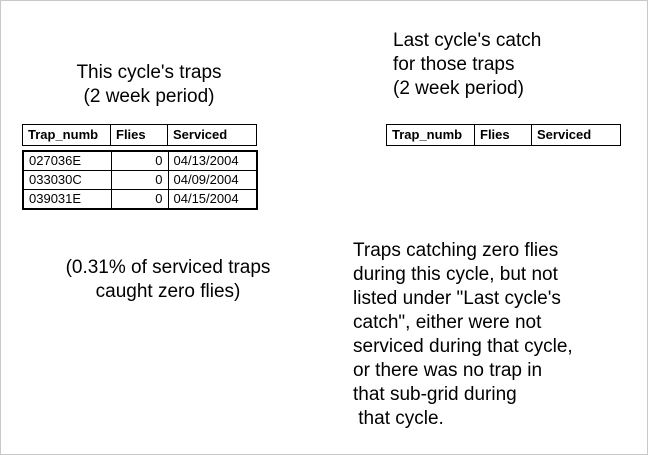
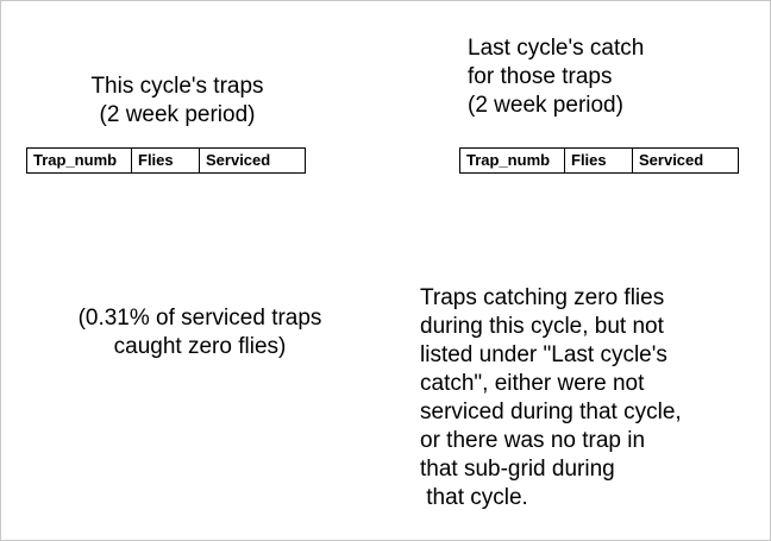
  This cycle's traps
  (2 week period)
  Trap_numb	Flies	Serviced
- 027036E	0	04/13/2004
- 033030C	0	04/09/2004
- 039031E	0	04/15/2004
  (0.31% of serviced traps
  caught zero flies)
  Last cycle's catch
  for those traps
  (2 week period)
  Trap_numb	Flies	Serviced
  Traps catching zero flies
  during this cycle, but not
  listed under "Last cycle's
  catch", either were not
  serviced during that cycle,
  or there was no trap in
  that sub-grid during
  that cycle.
